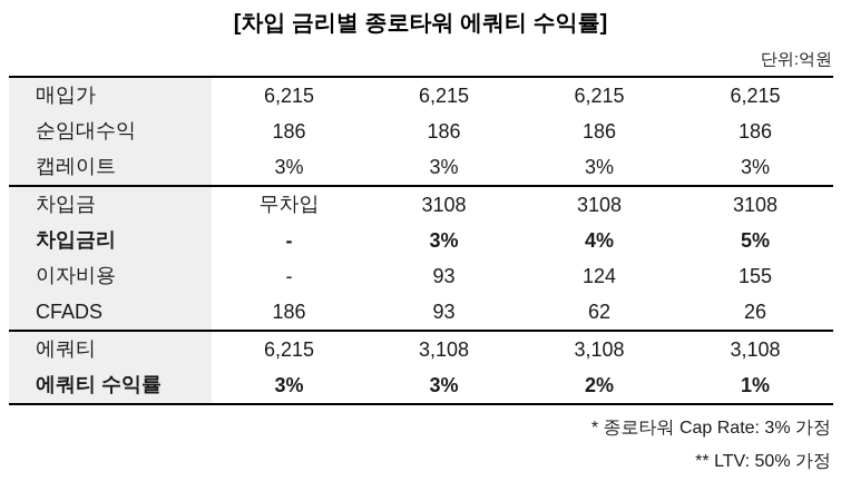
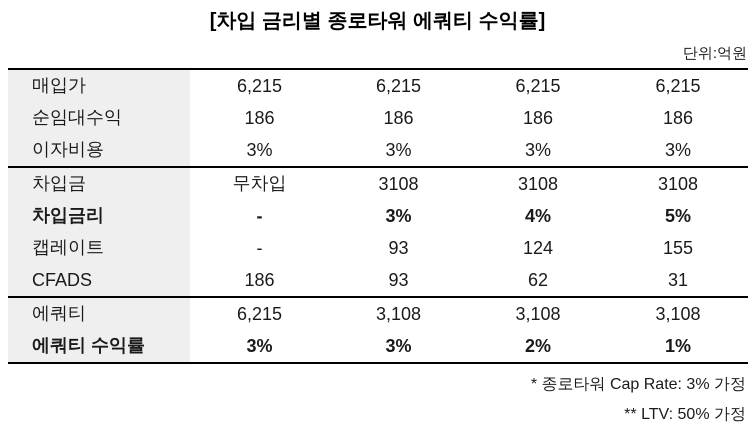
  [차입 금리별 종로타워 에쿼티 수익률]
  단위:억원
  매입가	6,215	6,215	6,215	6,215
  순임대수익	186	186	186	186
- 캡레이트	3%	3%	3%	3%
+ 이자비용	3%	3%	3%	3%
  차입금	무차입	3108	3108	3108
  차입금리	-	3%	4%	5%
- 이자비용	-	93	124	155
+ 캡레이트	-	93	124	155
- CFADS	186	93	62	26
+ CFADS	186	93	62	31
  에쿼티	6,215	3,108	3,108	3,108
  에쿼티 수익률	3%	3%	2%	1%
  * 종로타워 Cap Rate: 3% 가정
  ** LTV: 50% 가정
